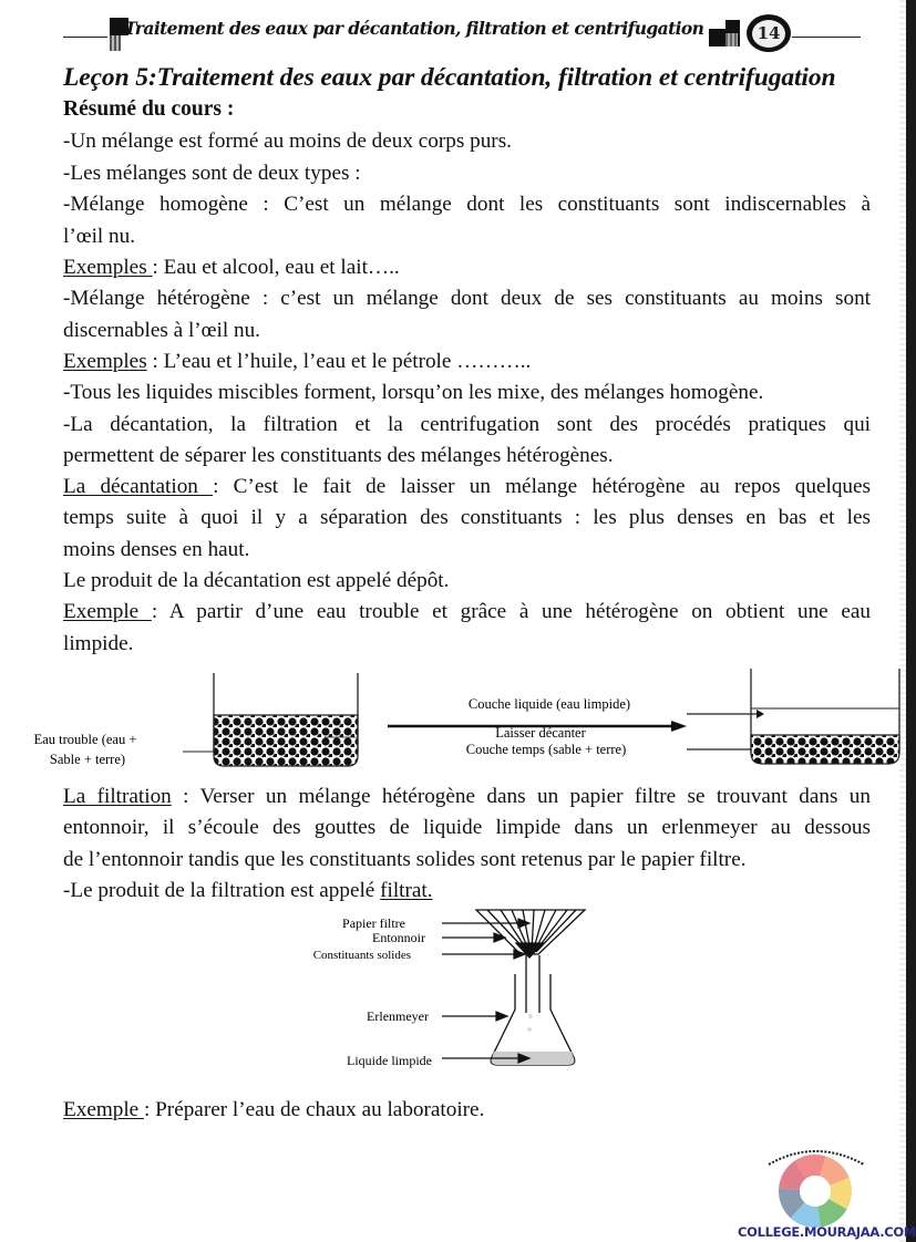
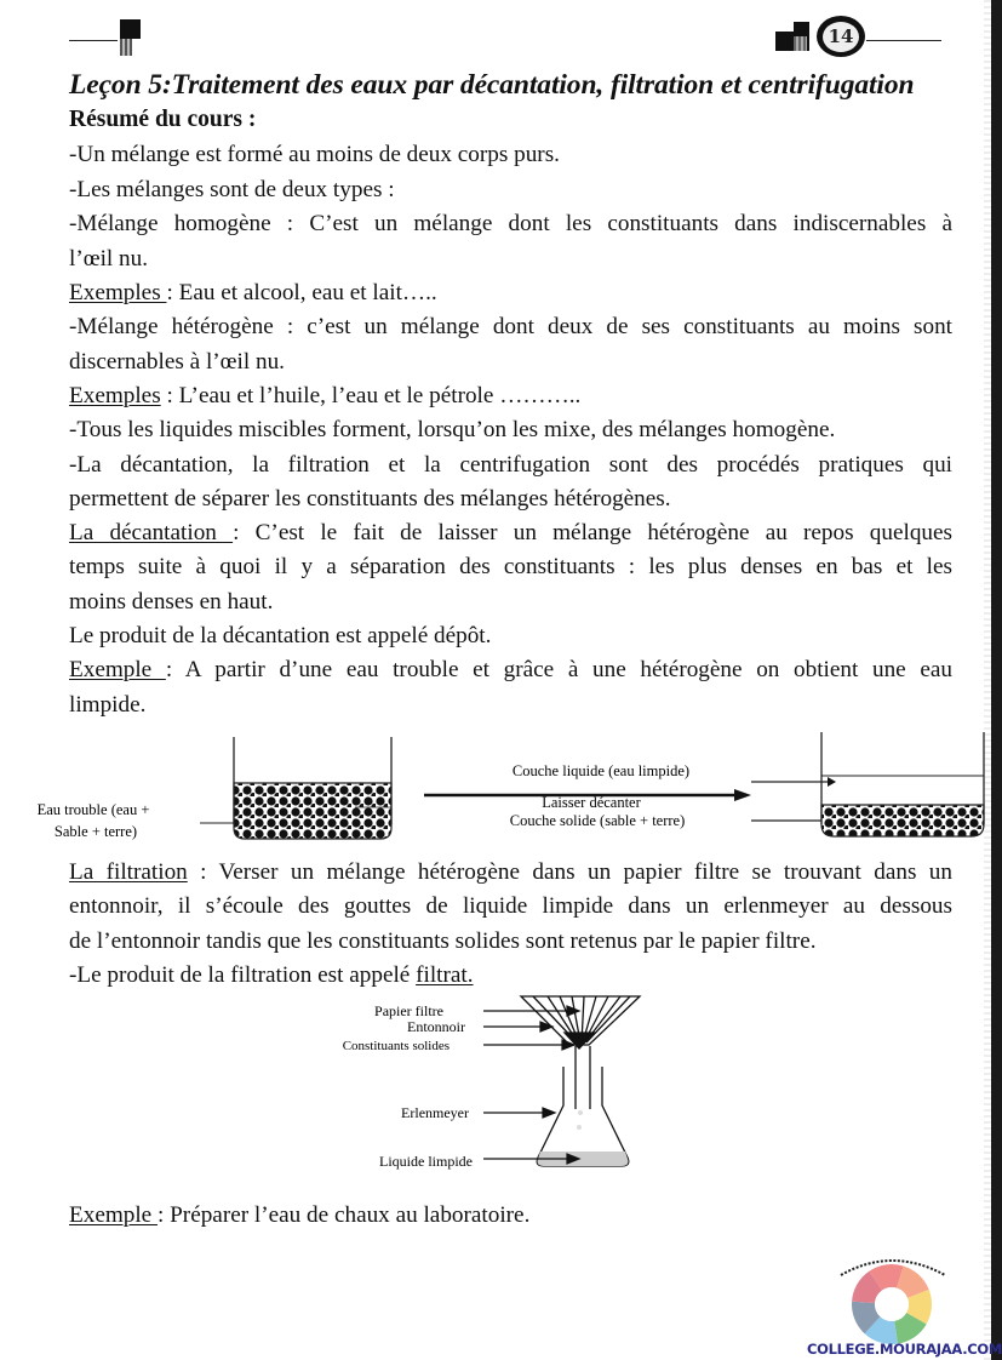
- Traitement des eaux par décantation, filtration et centrifugation
  14
  Leçon 5:Traitement des eaux par décantation, filtration et centrifugation
  Résumé du cours :
  -Un mélange est formé au moins de deux corps purs.
  -Les mélanges sont de deux types :
- -Mélange homogène : C’est un mélange dont les constituants sont indiscernables à
+ -Mélange homogène : C’est un mélange dont les constituants dans indiscernables à
  l’œil nu.
  Exemples : Eau et alcool, eau et lait…..
  -Mélange hétérogène : c’est un mélange dont deux de ses constituants au moins sont
  discernables à l’œil nu.
  Exemples : L’eau et l’huile, l’eau et le pétrole ………..
  -Tous les liquides miscibles forment, lorsqu’on les mixe, des mélanges homogène.
  -La décantation, la filtration et la centrifugation sont des procédés pratiques qui
  permettent de séparer les constituants des mélanges hétérogènes.
  La décantation : C’est le fait de laisser un mélange hétérogène au repos quelques
  temps suite à quoi il y a séparation des constituants : les plus denses en bas et les
  moins denses en haut.
  Le produit de la décantation est appelé dépôt.
  Exemple : A partir d’une eau trouble et grâce à une hétérogène on obtient une eau
  limpide.
  Eau trouble (eau +
  Sable + terre)
  Couche liquide (eau limpide)
  Laisser décanter
- Couche temps (sable + terre)
+ Couche solide (sable + terre)
  La filtration : Verser un mélange hétérogène dans un papier filtre se trouvant dans un
  entonnoir, il s’écoule des gouttes de liquide limpide dans un erlenmeyer au dessous
  de l’entonnoir tandis que les constituants solides sont retenus par le papier filtre.
  -Le produit de la filtration est appelé filtrat.
  Papier filtre
  Entonnoir
  Constituants solides
  Erlenmeyer
  Liquide limpide
  Exemple : Préparer l’eau de chaux au laboratoire.
  COLLEGE.MOURAJAA.COM
